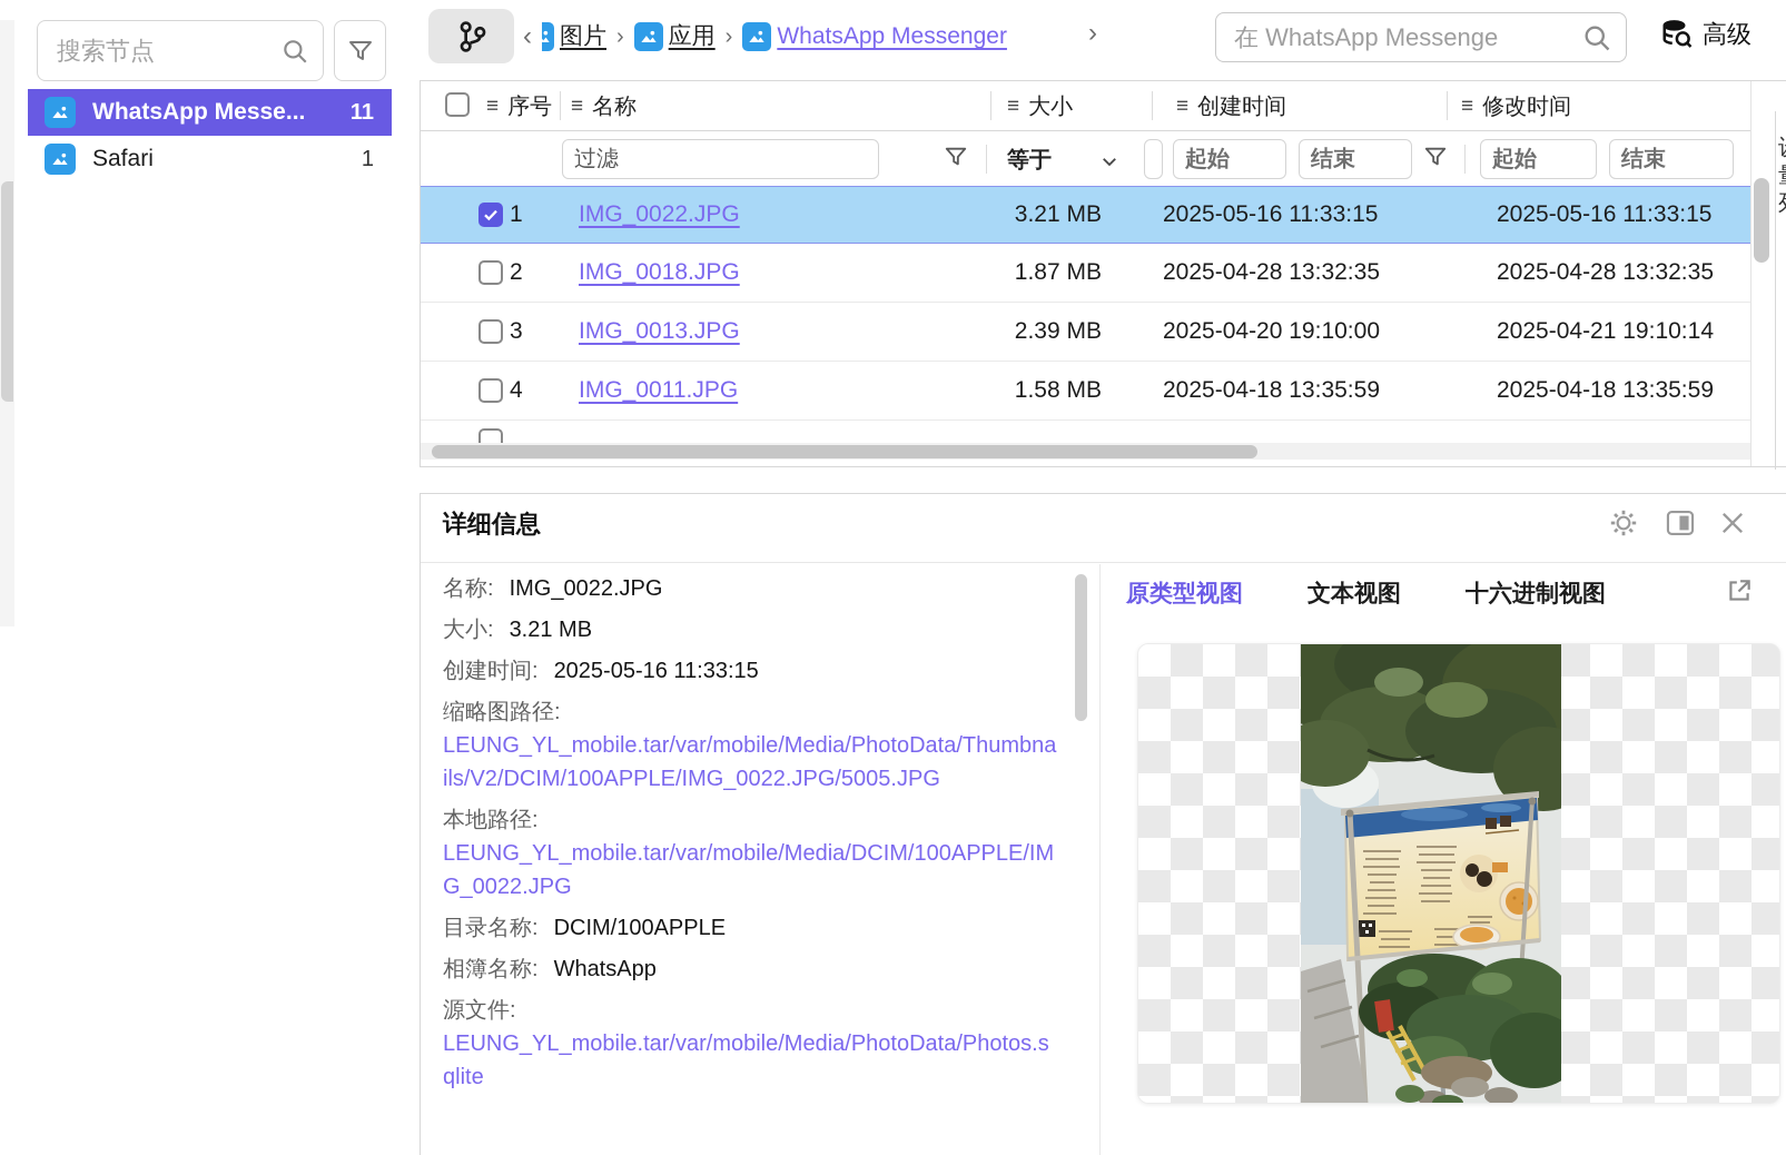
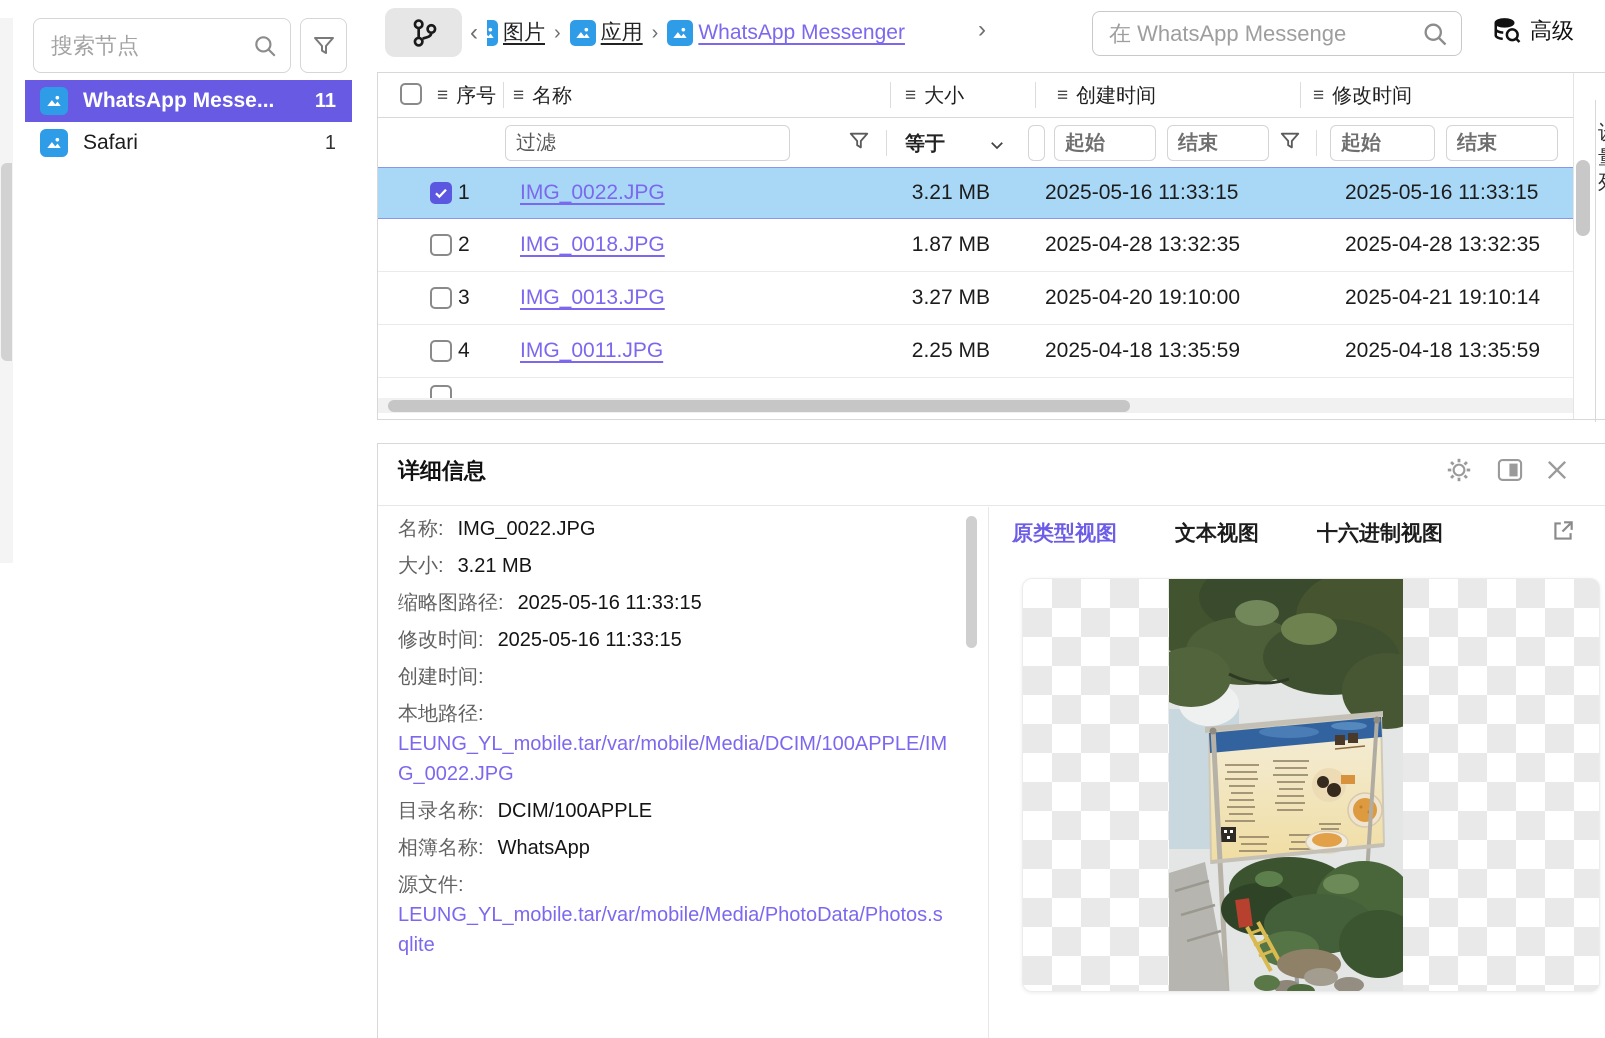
  搜索节点
  WhatsApp Messe...
  11
  Safari
  1
  ‹
  图片
  ›
  应用
  ›
  WhatsApp Messenger
  ›
  在 WhatsApp Messenge
  高级
  ≡
  序号
  ≡
  名称
  ≡
  大小
  ≡
  创建时间
  ≡
  修改时间
  过滤
  等于
  起始
  结束
  起始
  结束
  1
  IMG_0022.JPG
  3.21 MB
  2025-05-16 11:33:15
  2025-05-16 11:33:15
  2
  IMG_0018.JPG
  1.87 MB
  2025-04-28 13:32:35
  2025-04-28 13:32:35
  3
  IMG_0013.JPG
- 2.39 MB
+ 3.27 MB
  2025-04-20 19:10:00
  2025-04-21 19:10:14
  4
  IMG_0011.JPG
- 1.58 MB
+ 2.25 MB
  2025-04-18 13:35:59
  2025-04-18 13:35:59
  详细信息
  名称: IMG_0022.JPG
  大小: 3.21 MB
- 创建时间: 2025-05-16 11:33:15
+ 缩略图路径: 2025-05-16 11:33:15
+ 修改时间: 2025-05-16 11:33:15
- 缩略图路径:
+ 创建时间:
- LEUNG_YL_mobile.tar/var/mobile/Media/PhotoData/Thumbnails/V2/DCIM/100APPLE/IMG_0022.JPG/5005.JPG
  本地路径:
  LEUNG_YL_mobile.tar/var/mobile/Media/DCIM/100APPLE/IMG_0022.JPG
  目录名称: DCIM/100APPLE
  相簿名称: WhatsApp
  源文件:
  LEUNG_YL_mobile.tar/var/mobile/Media/PhotoData/Photos.sqlite
  原类型视图
  文本视图
  十六进制视图
